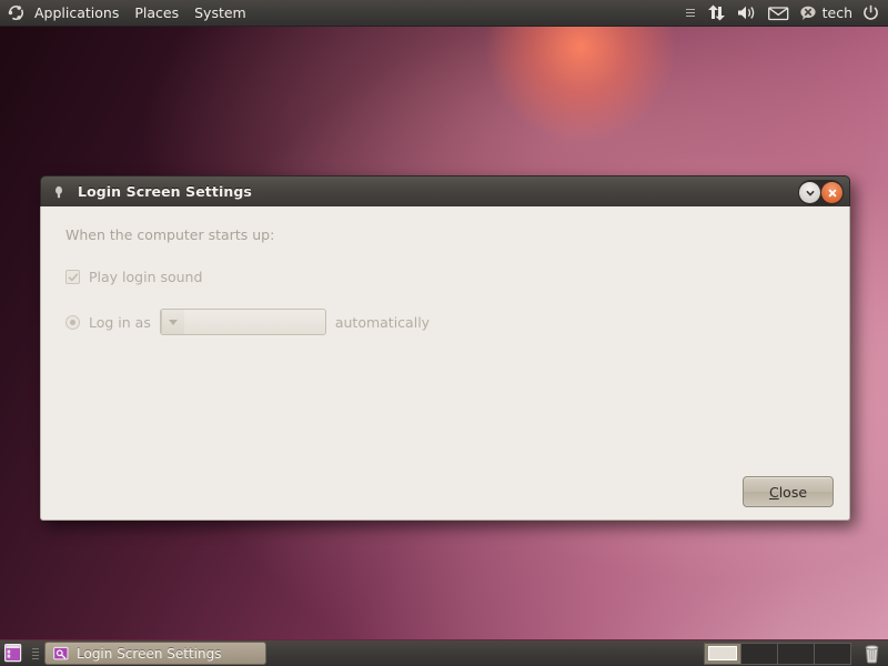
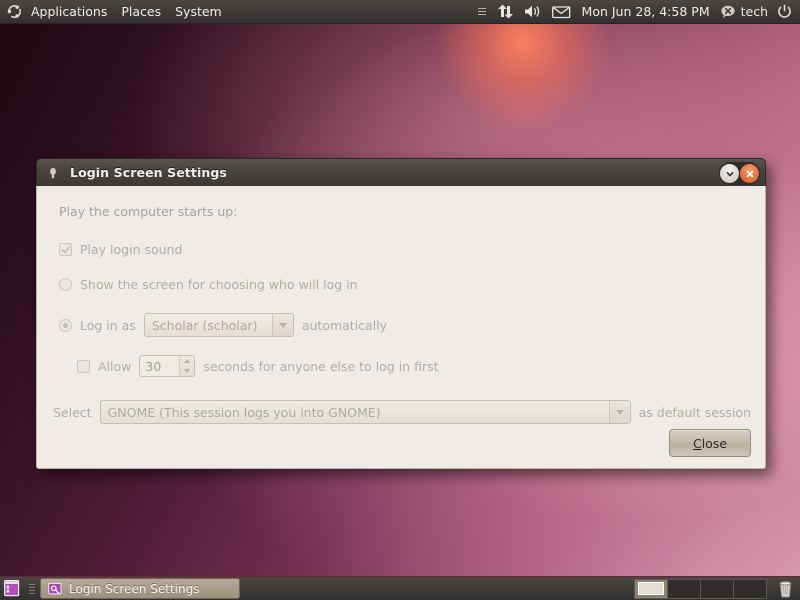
  Applications
  Places
  System
+ Mon Jun 28, 4:58 PM
  tech
  Login Screen Settings
- When the computer starts up:
+ Play the computer starts up:
  Play login sound
+ Show the screen for choosing who will log in
  Log in as
+ Scholar (scholar)
  automatically
+ Allow
+ 30
+ seconds for anyone else to log in first
+ Select
+ GNOME (This session logs you into GNOME)
+ as default session
  C
  lose
  Login Screen Settings
